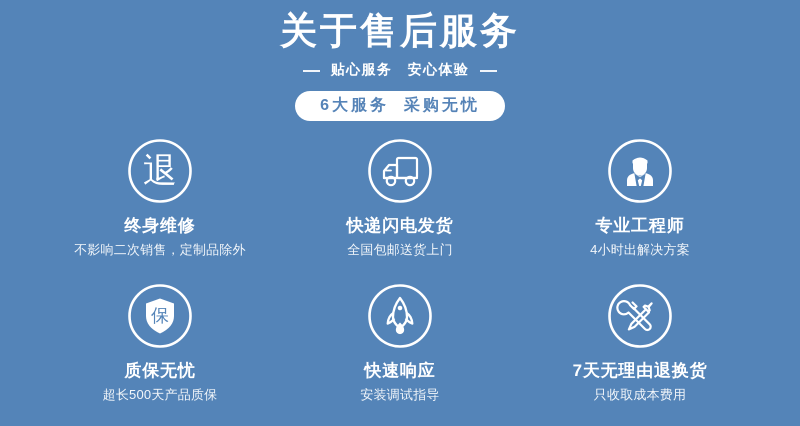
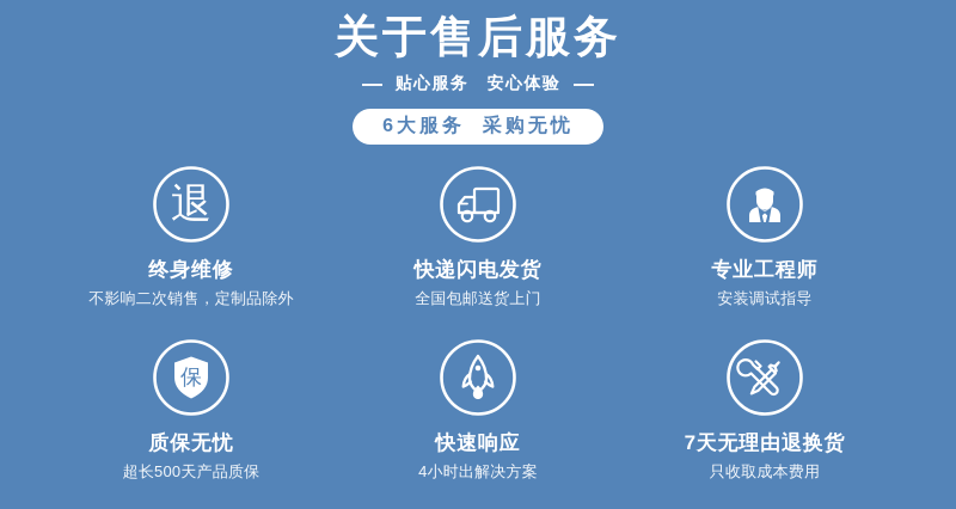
  关于售后服务
  贴心服务 安心体验
  6大服务 采购无忧
  退
  终身维修
  不影响二次销售，定制品除外
  快递闪电发货
  全国包邮送货上门
  专业工程师
- 4小时出解决方案
+ 安装调试指导
  保
  质保无忧
  超长500天产品质保
  快速响应
- 安装调试指导
+ 4小时出解决方案
  7天无理由退换货
  只收取成本费用
